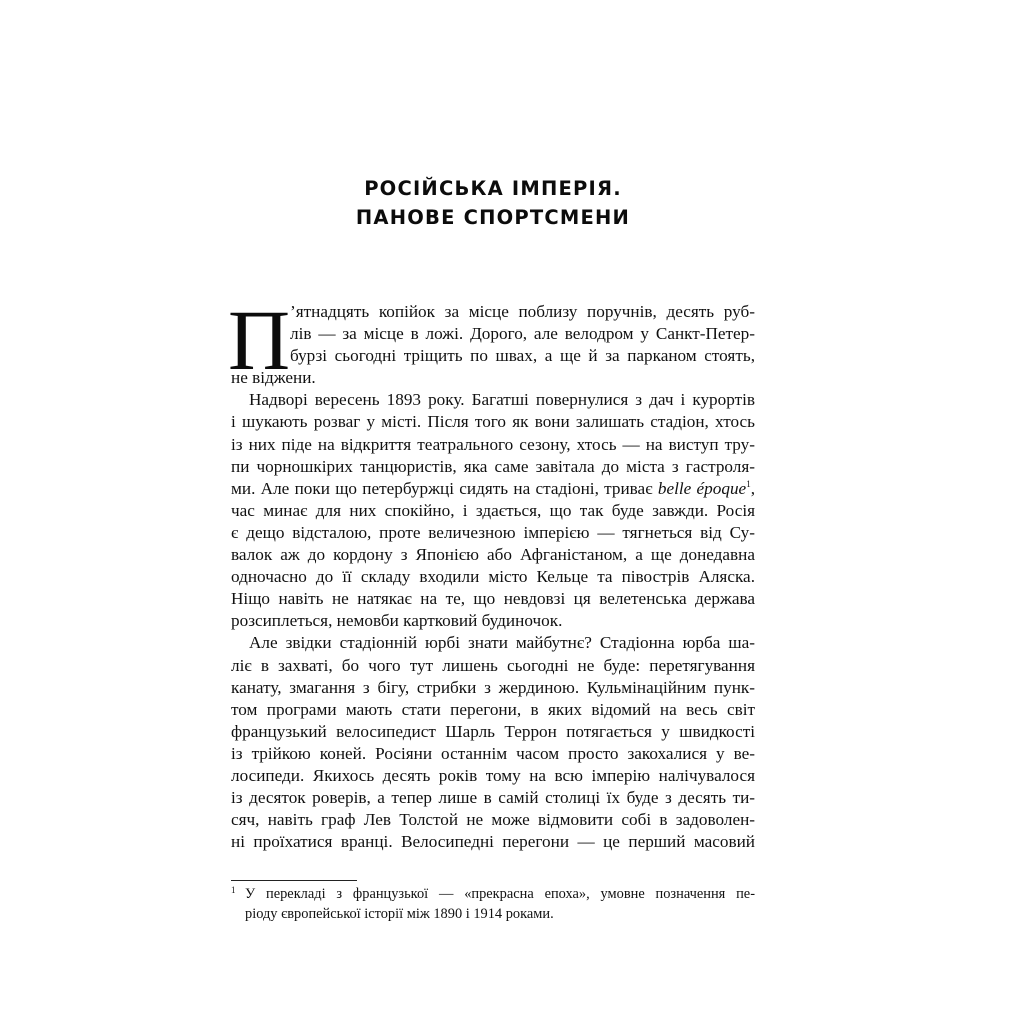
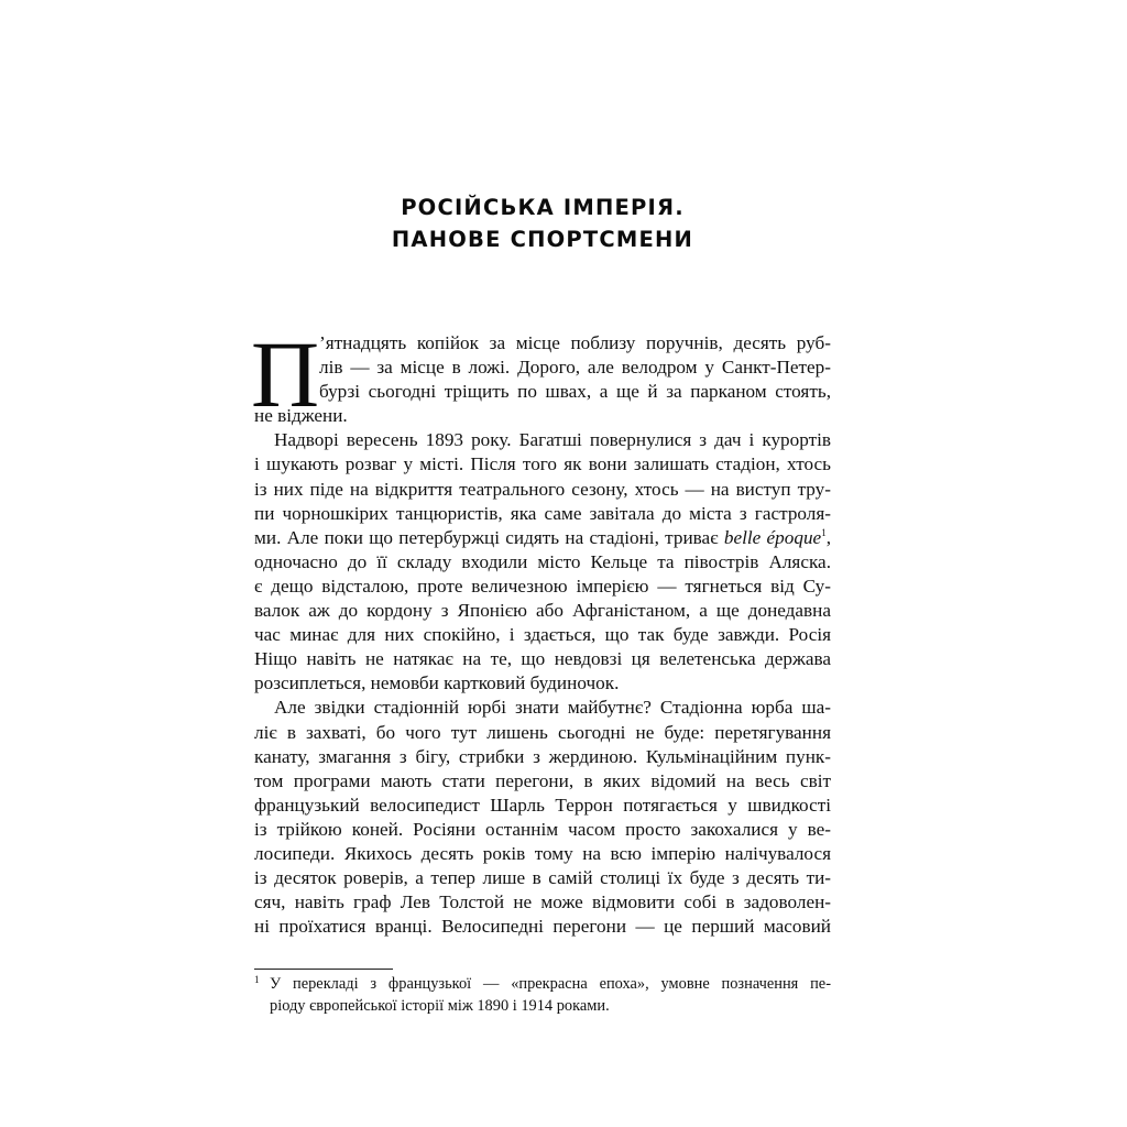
  РОСІЙСЬКА ІМПЕРІЯ.
  ПАНОВЕ СПОРТСМЕНИ
  П
  ’ятнадцять копійок за місце поблизу поручнів, десять руб-
  лів — за місце в ложі. Дорого, але велодром у Санкт-Петер-
  бурзі сьогодні тріщить по швах, а ще й за парканом стоять,
  не віджени.
  Надворі вересень 1893 року. Багатші повернулися з дач і курортів
  і шукають розваг у місті. Після того як вони залишать стадіон, хтось
  із них піде на відкриття театрального сезону, хтось — на виступ тру-
  пи чорношкірих танцюристів, яка саме завітала до міста з гастроля-
  ми. Але поки що петербуржці сидять на стадіоні, триває belle époque1,
- час минає для них спокійно, і здається, що так буде завжди. Росія
+ одночасно до її складу входили місто Кельце та півострів Аляска.
  є дещо відсталою, проте величезною імперією — тягнеться від Су-
  валок аж до кордону з Японією або Афганістаном, а ще донедавна
- одночасно до її складу входили місто Кельце та півострів Аляска.
+ час минає для них спокійно, і здається, що так буде завжди. Росія
  Ніщо навіть не натякає на те, що невдовзі ця велетенська держава
  розсиплеться, немовби картковий будиночок.
  Але звідки стадіонній юрбі знати майбутнє? Стадіонна юрба ша-
  ліє в захваті, бо чого тут лишень сьогодні не буде: перетягування
  канату, змагання з бігу, стрибки з жердиною. Кульмінаційним пунк-
  том програми мають стати перегони, в яких відомий на весь світ
  французький велосипедист Шарль Террон потягається у швидкості
  із трійкою коней. Росіяни останнім часом просто закохалися у ве-
  лосипеди. Якихось десять років тому на всю імперію налічувалося
  із десяток роверів, а тепер лише в самій столиці їх буде з десять ти-
  сяч, навіть граф Лев Толстой не може відмовити собі в задоволен-
  ні проїхатися вранці. Велосипедні перегони — це перший масовий
  1
  У перекладі з французької — «прекрасна епоха», умовне позначення пе-
  ріоду європейської історії між 1890 і 1914 роками.
